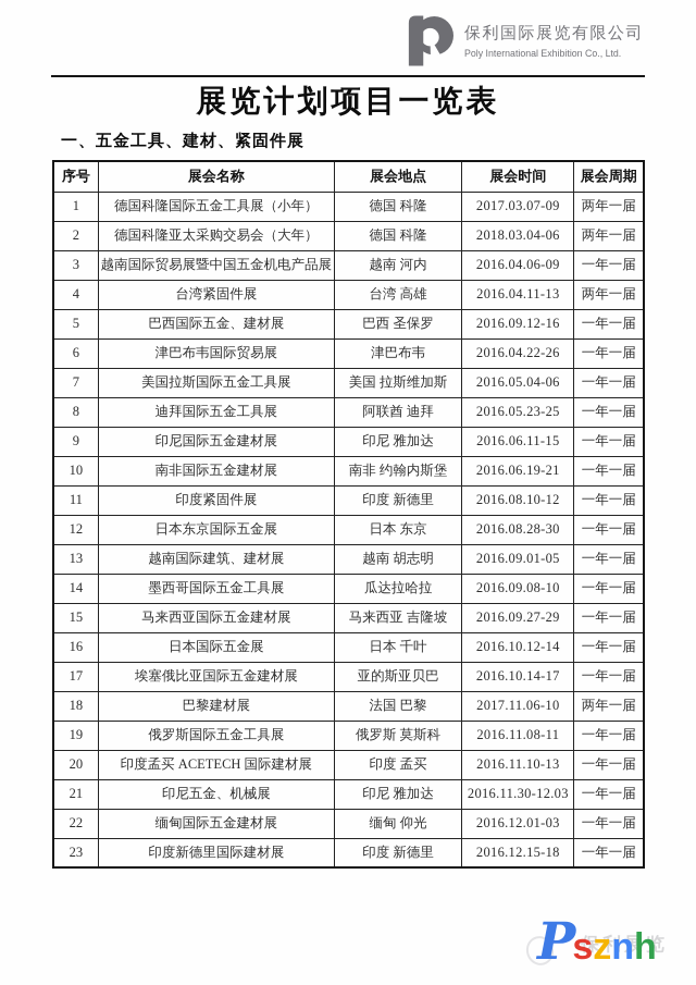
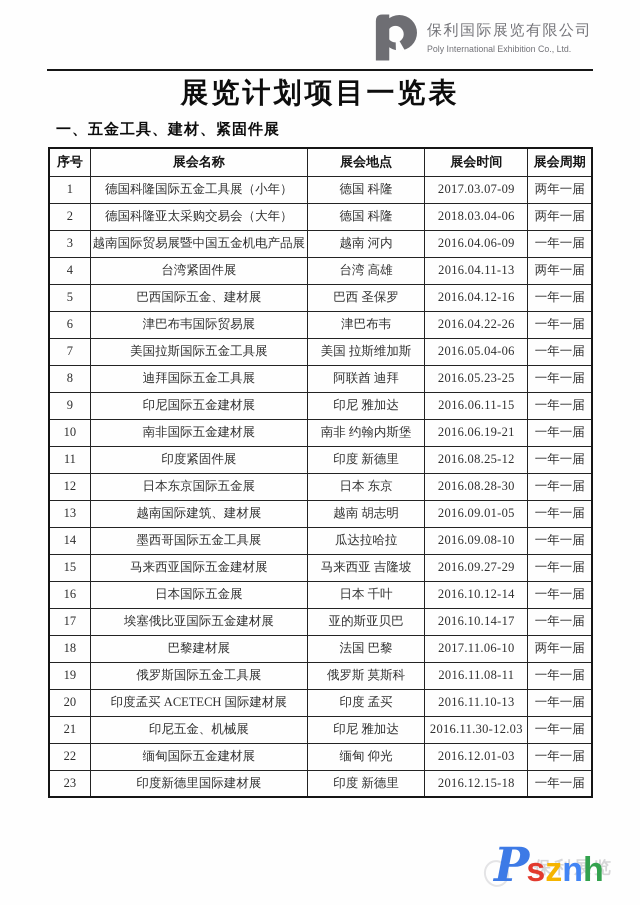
  保利国际展览有限公司
  Poly International Exhibition Co., Ltd.
  展览计划项目一览表
  一、五金工具、建材、紧固件展
  序号	展会名称	展会地点	展会时间	展会周期
  1	德国科隆国际五金工具展（小年）	德国 科隆	2017.03.07-09	两年一届
  2	德国科隆亚太采购交易会（大年）	德国 科隆	2018.03.04-06	两年一届
  3	越南国际贸易展暨中国五金机电产品展	越南 河内	2016.04.06-09	一年一届
  4	台湾紧固件展	台湾 高雄	2016.04.11-13	两年一届
- 5	巴西国际五金、建材展	巴西 圣保罗	2016.09.12-16	一年一届
+ 5	巴西国际五金、建材展	巴西 圣保罗	2016.04.12-16	一年一届
  6	津巴布韦国际贸易展	津巴布韦	2016.04.22-26	一年一届
  7	美国拉斯国际五金工具展	美国 拉斯维加斯	2016.05.04-06	一年一届
  8	迪拜国际五金工具展	阿联酋 迪拜	2016.05.23-25	一年一届
  9	印尼国际五金建材展	印尼 雅加达	2016.06.11-15	一年一届
  10	南非国际五金建材展	南非 约翰内斯堡	2016.06.19-21	一年一届
- 11	印度紧固件展	印度 新德里	2016.08.10-12	一年一届
+ 11	印度紧固件展	印度 新德里	2016.08.25-12	一年一届
  12	日本东京国际五金展	日本 东京	2016.08.28-30	一年一届
  13	越南国际建筑、建材展	越南 胡志明	2016.09.01-05	一年一届
  14	墨西哥国际五金工具展	瓜达拉哈拉	2016.09.08-10	一年一届
  15	马来西亚国际五金建材展	马来西亚 吉隆坡	2016.09.27-29	一年一届
  16	日本国际五金展	日本 千叶	2016.10.12-14	一年一届
  17	埃塞俄比亚国际五金建材展	亚的斯亚贝巴	2016.10.14-17	一年一届
  18	巴黎建材展	法国 巴黎	2017.11.06-10	两年一届
  19	俄罗斯国际五金工具展	俄罗斯 莫斯科	2016.11.08-11	一年一届
  20	印度孟买 ACETECH 国际建材展	印度 孟买	2016.11.10-13	一年一届
  21	印尼五金、机械展	印尼 雅加达	2016.11.30-12.03	一年一届
  22	缅甸国际五金建材展	缅甸 仰光	2016.12.01-03	一年一届
  23	印度新德里国际建材展	印度 新德里	2016.12.15-18	一年一届
  保利展览
  P
  s
  z
  n
  h
